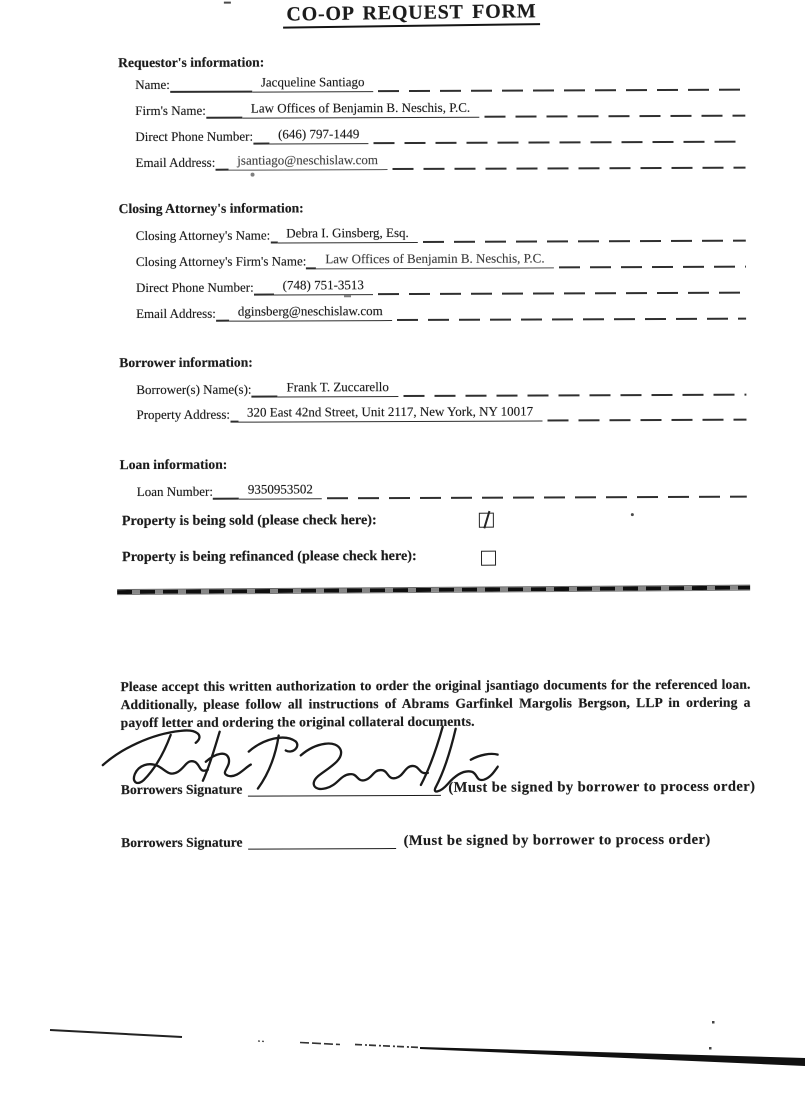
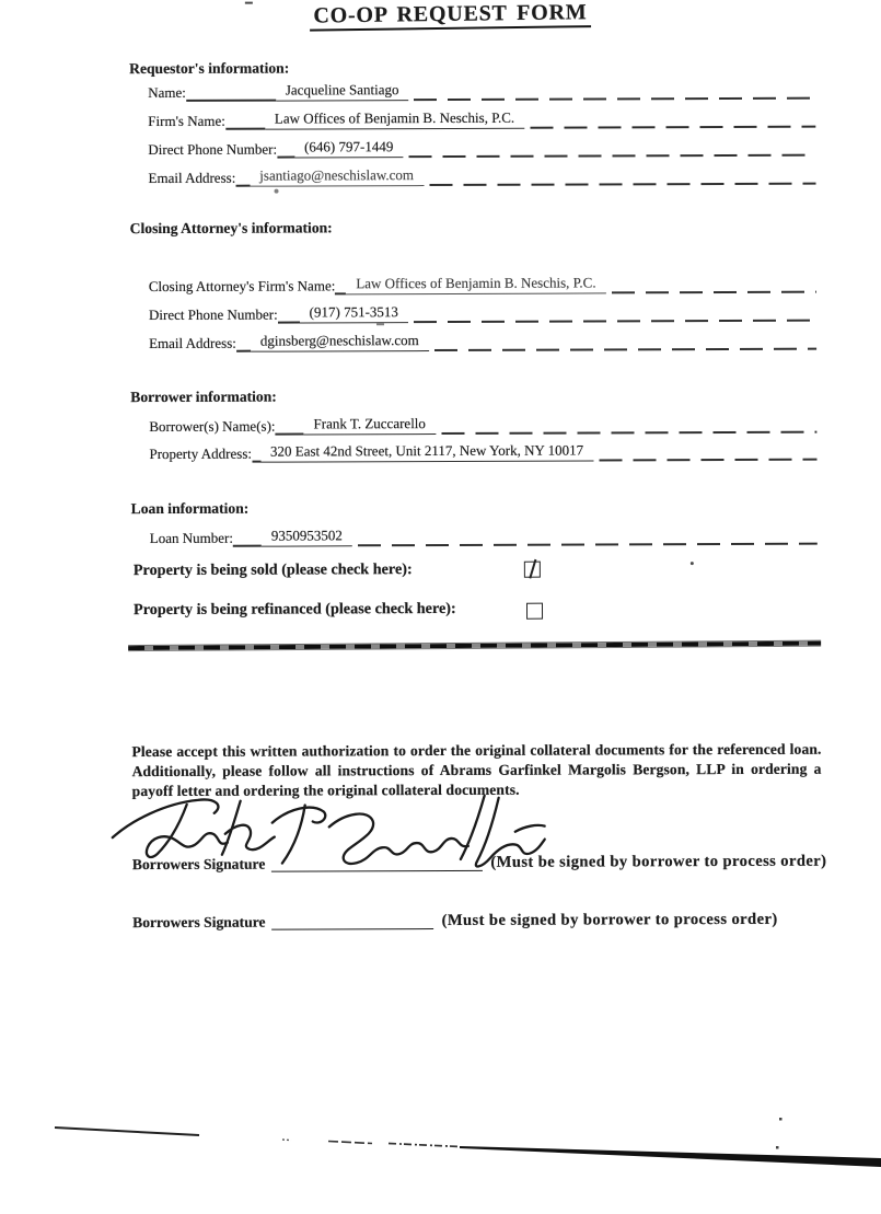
  CO-OP REQUEST FORM
  Requestor's information:
  Name:
  Jacqueline Santiago
  Firm's Name:
  Law Offices of Benjamin B. Neschis, P.C.
  Direct Phone Number:
  (646) 797-1449
  Email Address:
  jsantiago@neschislaw.com
  Closing Attorney's information:
- Closing Attorney's Name:
- Debra I. Ginsberg, Esq.
  Closing Attorney's Firm's Name:
  Law Offices of Benjamin B. Neschis, P.C.
  Direct Phone Number:
- (748) 751-3513
+ (917) 751-3513
  Email Address:
  dginsberg@neschislaw.com
  Borrower information:
  Borrower(s) Name(s):
  Frank T. Zuccarello
  Property Address:
  320 East 42nd Street, Unit 2117, New York, NY 10017
  Loan information:
  Loan Number:
  9350953502
  Property is being sold (please check here):
  Property is being refinanced (please check here):
- Please accept this written authorization to order the original jsantiago documents for the referenced loan. Additionally, please follow all instructions of Abrams Garfinkel Margolis Bergson, LLP in ordering a payoff letter and ordering the original collateral documents.
+ Please accept this written authorization to order the original collateral documents for the referenced loan. Additionally, please follow all instructions of Abrams Garfinkel Margolis Bergson, LLP in ordering a payoff letter and ordering the original collateral documents.
  Borrowers Signature
  (Must be signed by borrower to process order)
  Borrowers Signature
  (Must be signed by borrower to process order)
